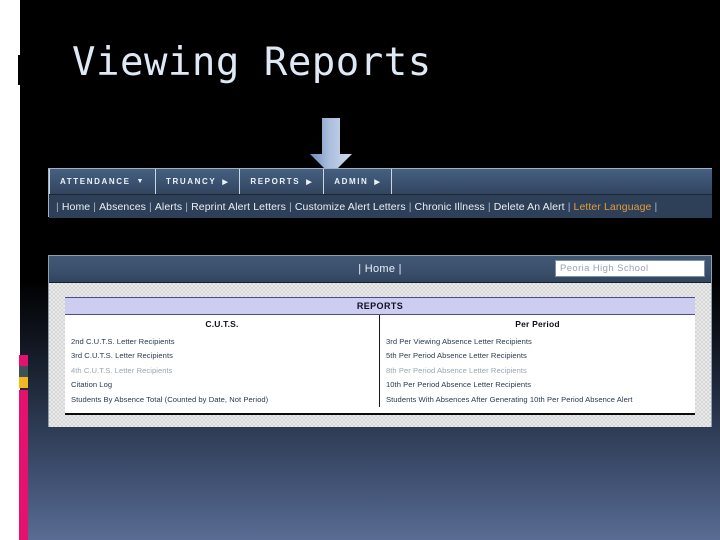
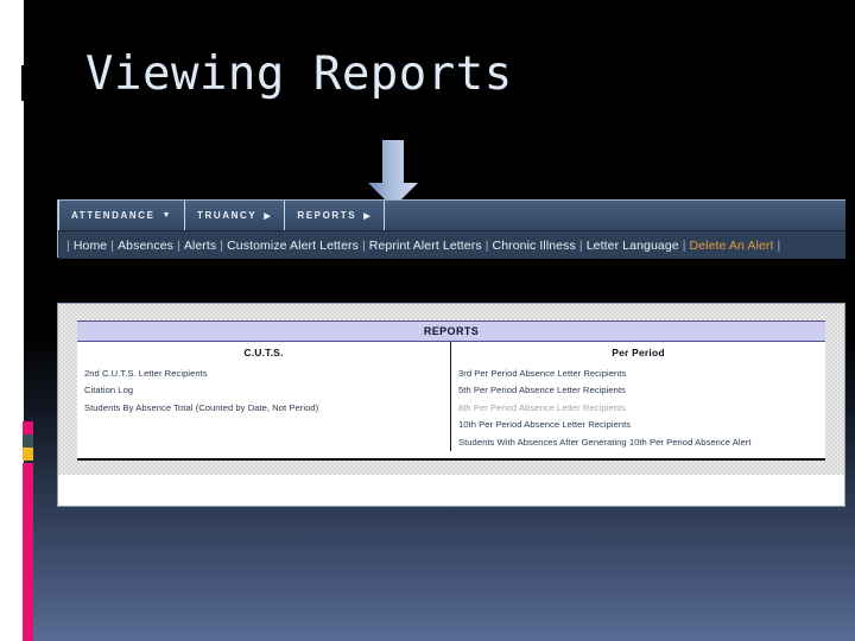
  Viewing Reports
  ATTENDANCE
  TRUANCY
  REPORTS
- ADMIN
  |
  Home
  |
  Absences
  |
  Alerts
  |
- Reprint Alert Letters
+ Customize Alert Letters
  |
- Customize Alert Letters
+ Reprint Alert Letters
  |
  Chronic Illness
  |
- Delete An Alert
+ Letter Language
  |
- Letter Language
+ Delete An Alert
  |
- | Home |
- Peoria High School
  REPORTS
  C.U.T.S.
  2nd C.U.T.S. Letter Recipients
- 3rd C.U.T.S. Letter Recipients
- 4th C.U.T.S. Letter Recipients
  Citation Log
  Students By Absence Total (Counted by Date, Not Period)
  Per Period
- 3rd Per Viewing Absence Letter Recipients
+ 3rd Per Period Absence Letter Recipients
  5th Per Period Absence Letter Recipients
  8th Per Period Absence Letter Recipients
  10th Per Period Absence Letter Recipients
  Students With Absences After Generating 10th Per Period Absence Alert
